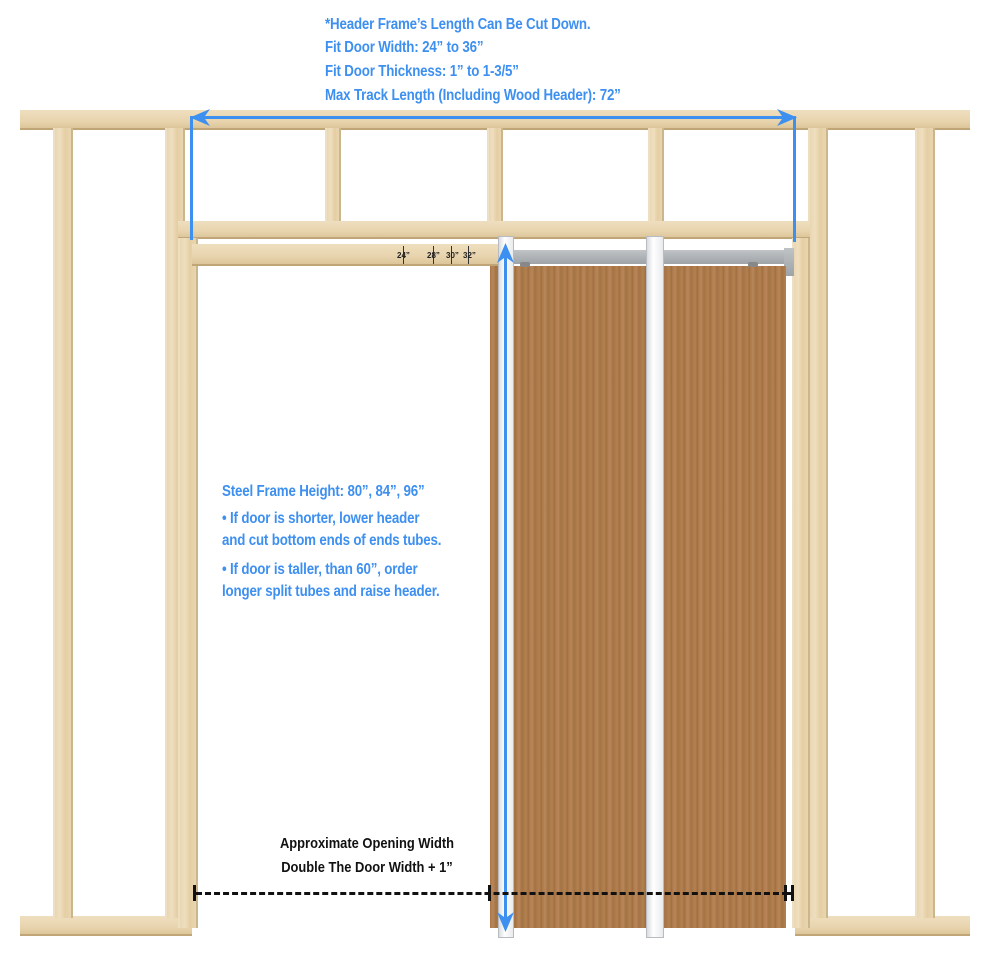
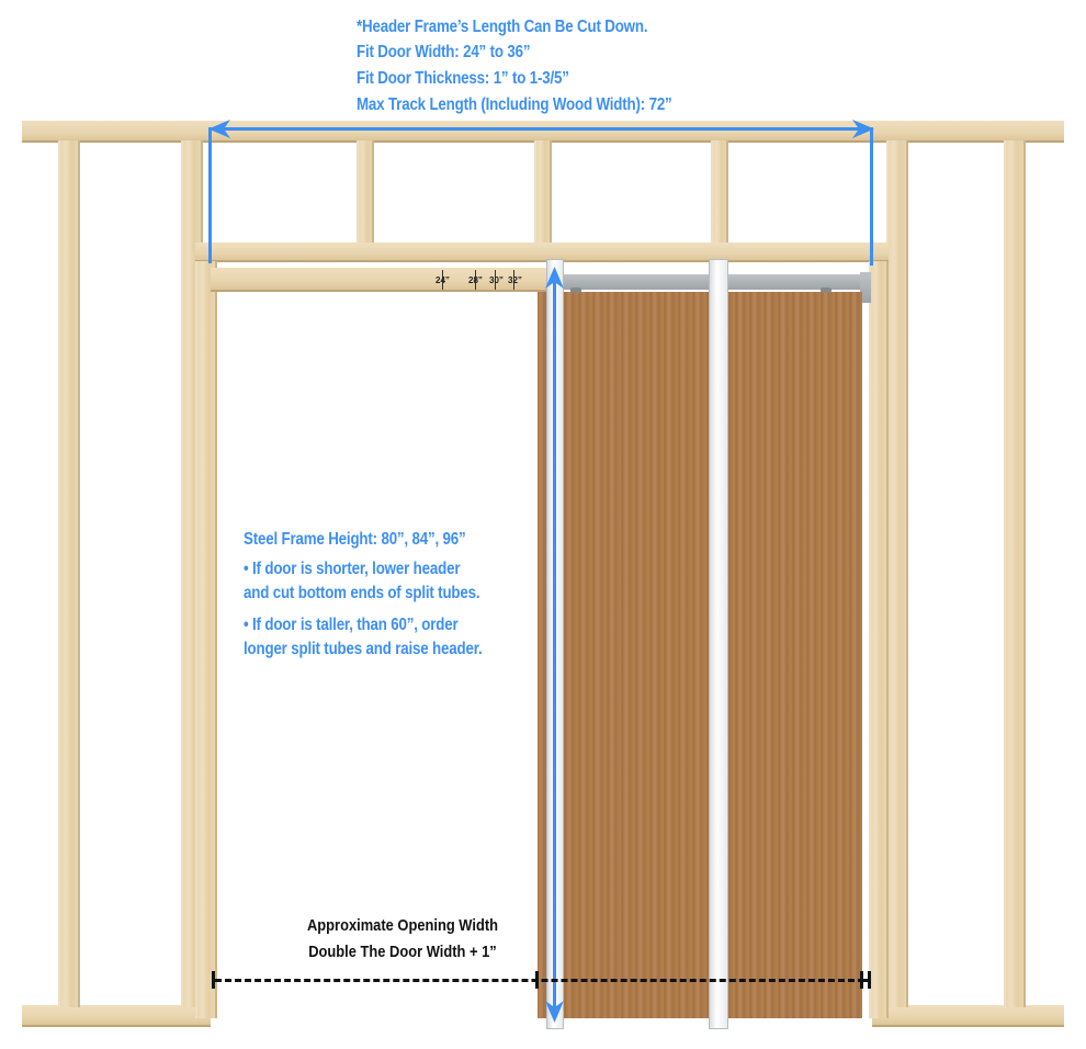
  *Header Frame’s Length Can Be Cut Down.
  Fit Door Width: 24” to 36”
  Fit Door Thickness: 1” to 1-3/5”
- Max Track Length (Including Wood Header): 72”
+ Max Track Length (Including Wood Width): 72”
  24”
  28”
  30”
  32”
  Steel Frame Height: 80”, 84”, 96”
  • If door is shorter, lower header
- and cut bottom ends of ends tubes.
+ and cut bottom ends of split tubes.
  • If door is taller, than 60”, order
  longer split tubes and raise header.
  Approximate Opening Width
  Double The Door Width + 1”
